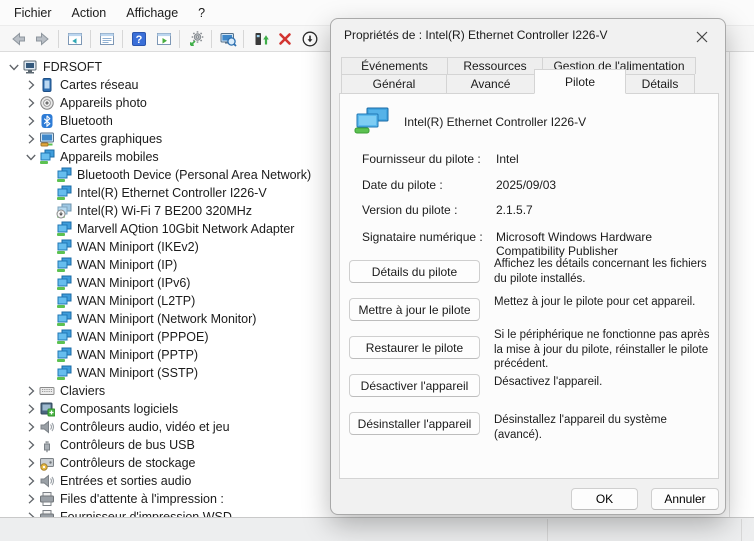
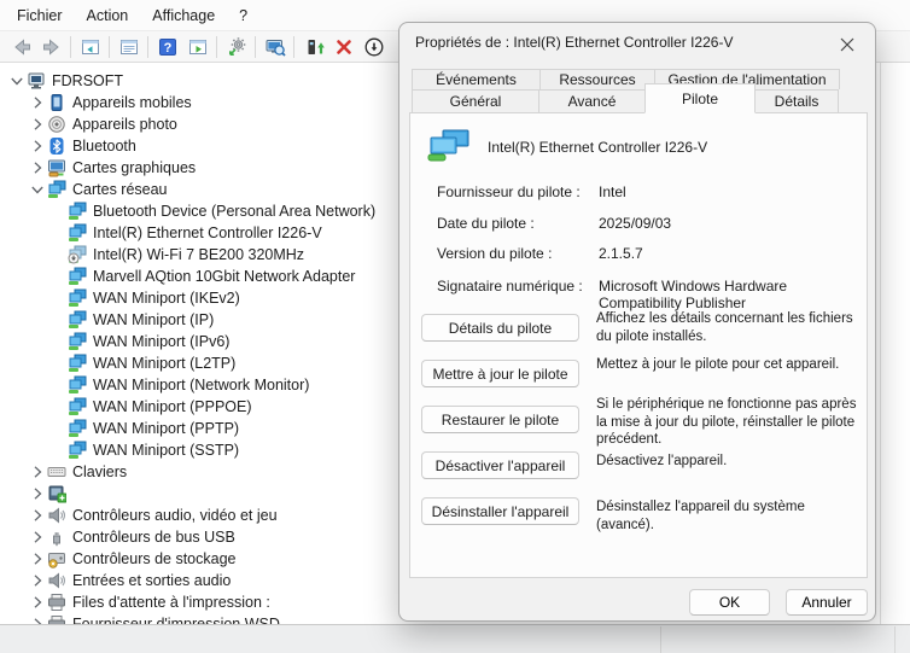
  Fichier
  Action
  Affichage
  ?
  ?
  FDRSOFT
- Cartes réseau
+ Appareils mobiles
  Appareils photo
  Bluetooth
  Cartes graphiques
- Appareils mobiles
+ Cartes réseau
  Bluetooth Device (Personal Area Network)
  Intel(R) Ethernet Controller I226-V
  Intel(R) Wi-Fi 7 BE200 320MHz
  Marvell AQtion 10Gbit Network Adapter
  WAN Miniport (IKEv2)
  WAN Miniport (IP)
  WAN Miniport (IPv6)
  WAN Miniport (L2TP)
  WAN Miniport (Network Monitor)
  WAN Miniport (PPPOE)
  WAN Miniport (PPTP)
  WAN Miniport (SSTP)
  Claviers
- Composants logiciels
  Contrôleurs audio, vidéo et jeu
  Contrôleurs de bus USB
  Contrôleurs de stockage
  Entrées et sorties audio
  Files d'attente à l'impression :
  Propriétés de : Intel(R) Ethernet Controller I226-V
  Événements
  Ressources
  Gestion de l'alimentation
  Intel(R) Ethernet Controller I226-V
  Fournisseur du pilote :
  Intel
  Date du pilote :
  2025/09/03
  Version du pilote :
  2.1.5.7
  Signataire numérique :
  Microsoft Windows Hardware Compatibility Publisher
  Détails du pilote
  Affichez les détails concernant les fichiers du pilote installés.
  Mettre à jour le pilote
  Mettez à jour le pilote pour cet appareil.
  Restaurer le pilote
  Si le périphérique ne fonctionne pas après la mise à jour du pilote, réinstaller le pilote précédent.
  Désactiver l'appareil
  Désactivez l'appareil.
  Désinstaller l'appareil
  Désinstallez l'appareil du système (avancé).
  Général
  Avancé
  Pilote
  Détails
  OK
  Annuler
